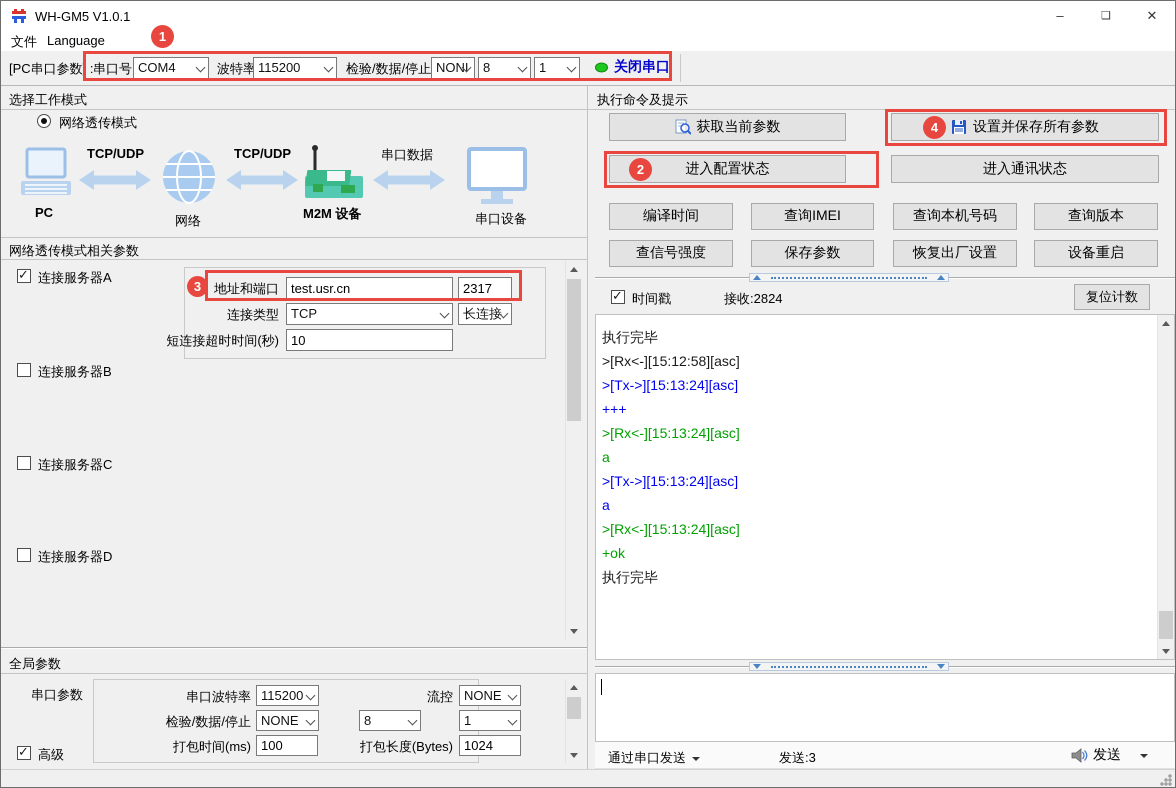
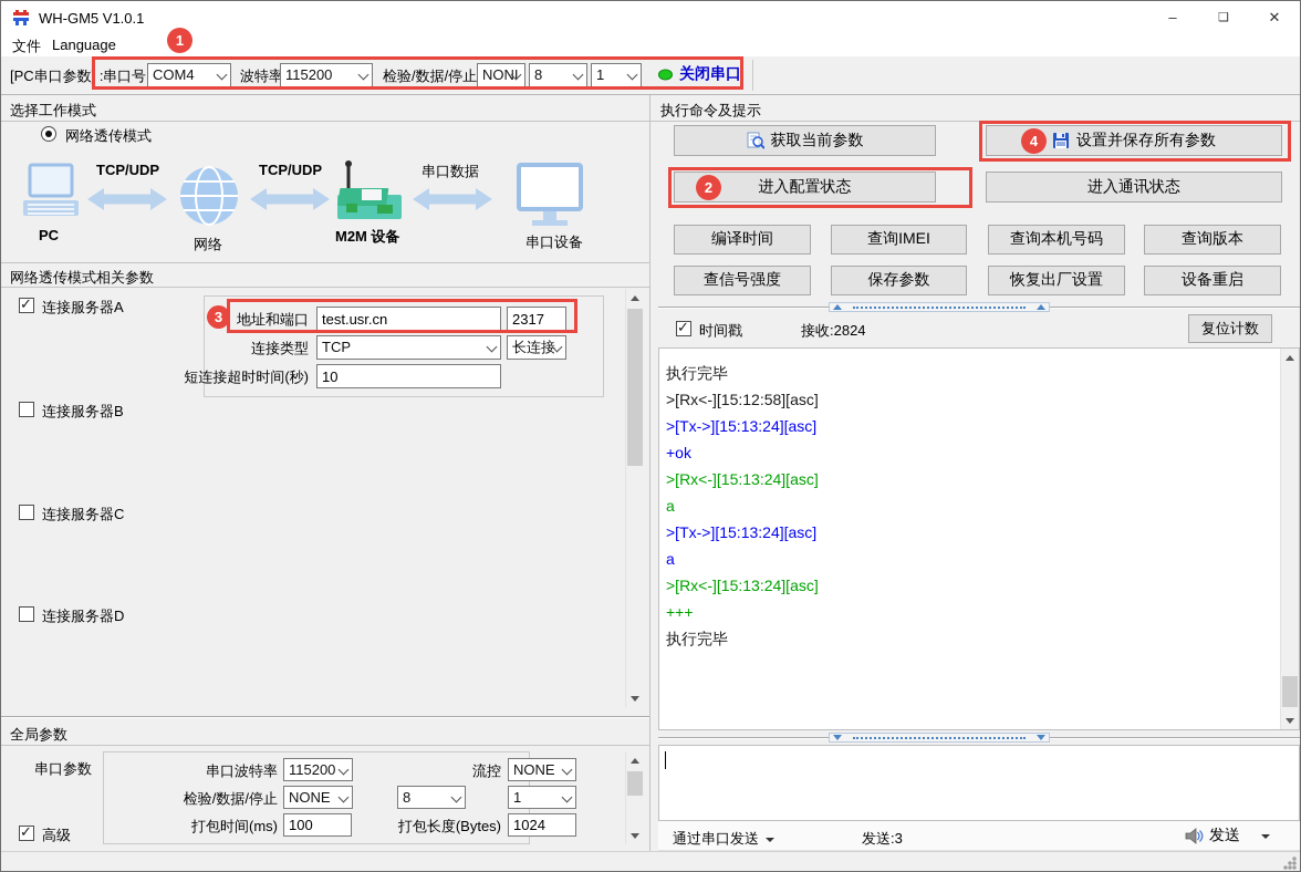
  WH-GM5 V1.0.1
  –
  ❑
  ✕
  文件
  Language
  [PC串口参数] :
  串口号
  COM4
  波特率
  115200
  检验/数据/停止
  NONI
  8
  1
  关闭串口
  1
  选择工作模式
  网络透传模式
  PC
  TCP/UDP
  网络
  TCP/UDP
  M2M 设备
  串口数据
  串口设备
  网络透传模式相关参数
  ✓
  连接服务器A
  地址和端口
  test.usr.cn
  2317
  连接类型
  TCP
  长连接
  短连接超时时间(秒)
  10
  3
  连接服务器B
  连接服务器C
  连接服务器D
  全局参数
  串口参数
  串口波特率
  115200
  流控
  NONE
  检验/数据/停止
  NONE
  8
  1
  打包时间(ms)
  100
  打包长度(Bytes)
  1024
  ✓
  高级
  执行命令及提示
  获取当前参数
  设置并保存所有参数
  4
  进入配置状态
  2
  进入通讯状态
  编译时间
  查询IMEI
  查询本机号码
  查询版本
  查信号强度
  保存参数
  恢复出厂设置
  设备重启
  ✓
  时间戳
  接收:2824
  复位计数
  执行完毕
  >[Rx<-][15:12:58][asc]
  >[Tx->][15:13:24][asc]
- +++
+ +ok
  >[Rx<-][15:13:24][asc]
  a
  >[Tx->][15:13:24][asc]
  a
  >[Rx<-][15:13:24][asc]
- +ok
+ +++
  执行完毕
  通过串口发送
  发送:3
  发送
